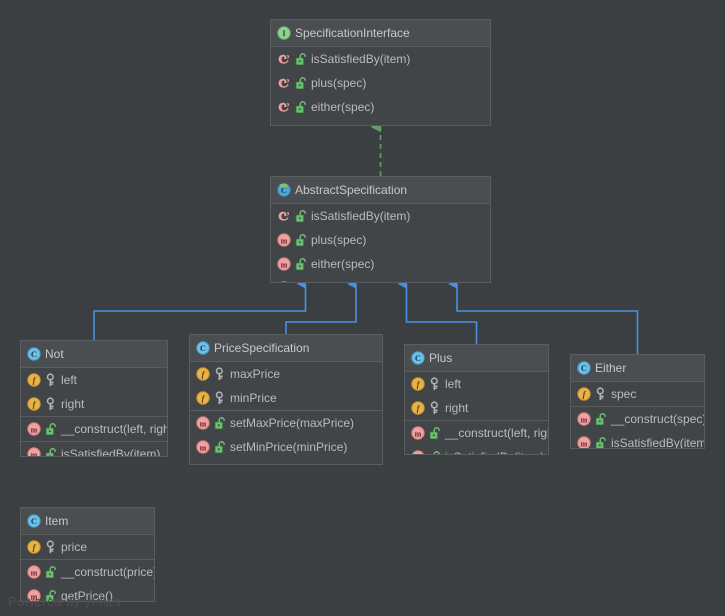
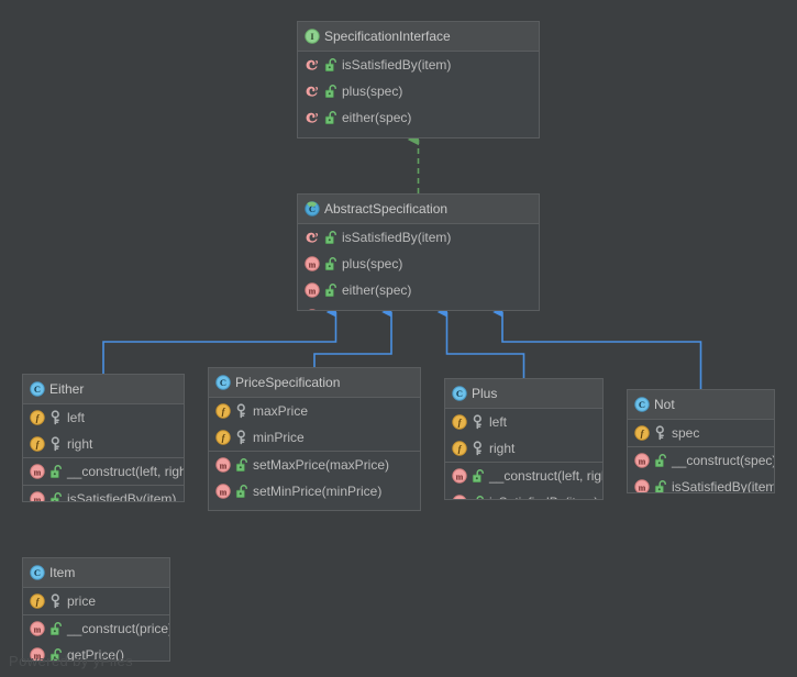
  I
  SpecificationInterface
  isSatisfiedBy(item)
  plus(spec)
  either(spec)
  C
  AbstractSpecification
  isSatisfiedBy(item)
  m
  plus(spec)
  m
  either(spec)
  C
- Not
+ Either
  f
  left
  f
  right
  m
  __construct(left, righ
  m
  isSatisfiedBy(item)
  C
  PriceSpecification
  f
  maxPrice
  f
  minPrice
  m
  setMaxPrice(maxPrice)
  m
  setMinPrice(minPrice)
  C
  Plus
  f
  left
  f
  right
  m
  __construct(left, rig
  C
- Either
+ Not
  f
  spec
  m
  __construct(spec
  m
  isSatisfiedBy(item
  C
  Item
  f
  price
  m
  __construct(price
  m
  getPrice()
  Powered by yFiles
